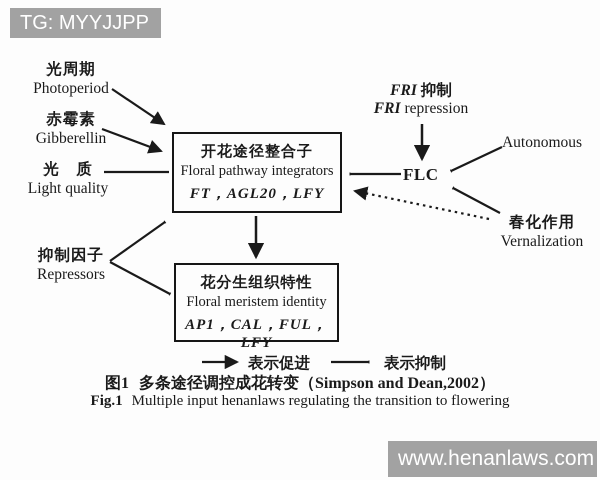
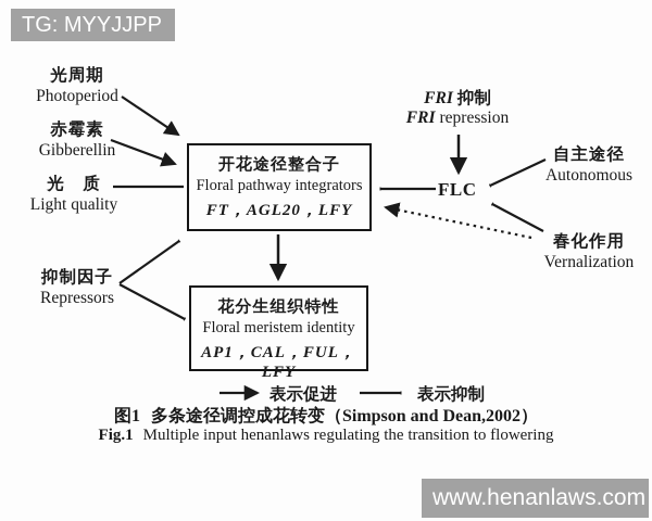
  TG: MYYJJPP
  www.henanlaws.com
  光周期
  Photoperiod
  赤霉素
  Gibberellin
  光 质
  Light quality
  抑制因子
  Repressors
  开花途径整合子
  Floral pathway integrators
  FT，AGL20，LFY
  花分生组织特性
  Floral meristem identity
  AP1，CAL，FUL，LFY
  FRI 抑制
  FRI repression
  FLC
+ 自主途径
  Autonomous
  春化作用
  Vernalization
  表示促进
  表示抑制
  图1 多条途径调控成花转变（Simpson and Dean,2002）
  Fig.1 Multiple input henanlaws regulating the transition to flowering
